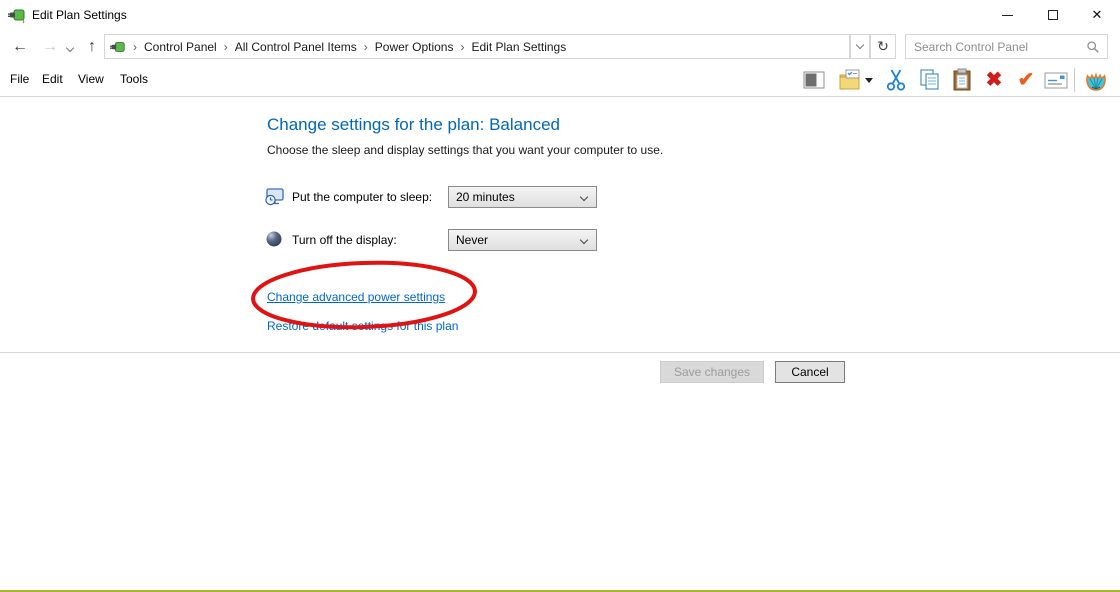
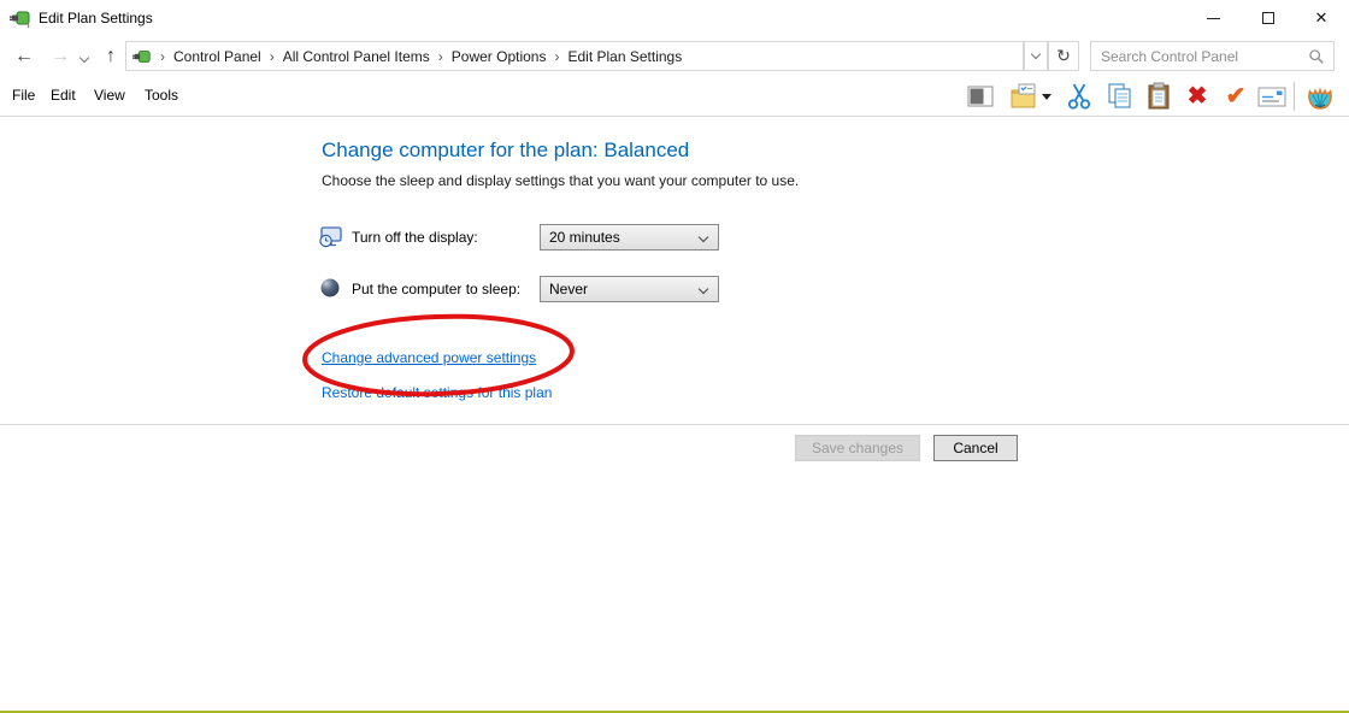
  Edit Plan Settings
  ✕
  ←
  →
  ↑
  ›
  Control Panel
  ›
  All Control Panel Items
  ›
  Power Options
  ›
  Edit Plan Settings
  ↻
  Search Control Panel
  File
  Edit
  View
  Tools
  ✖
  ✔
- Change settings for the plan: Balanced
+ Change computer for the plan: Balanced
  Choose the sleep and display settings that you want your computer to use.
- Put the computer to sleep:
+ Turn off the display:
  20 minutes
- Turn off the display:
+ Put the computer to sleep:
  Never
  Change advanced power settings
  Save changes
  Cancel
